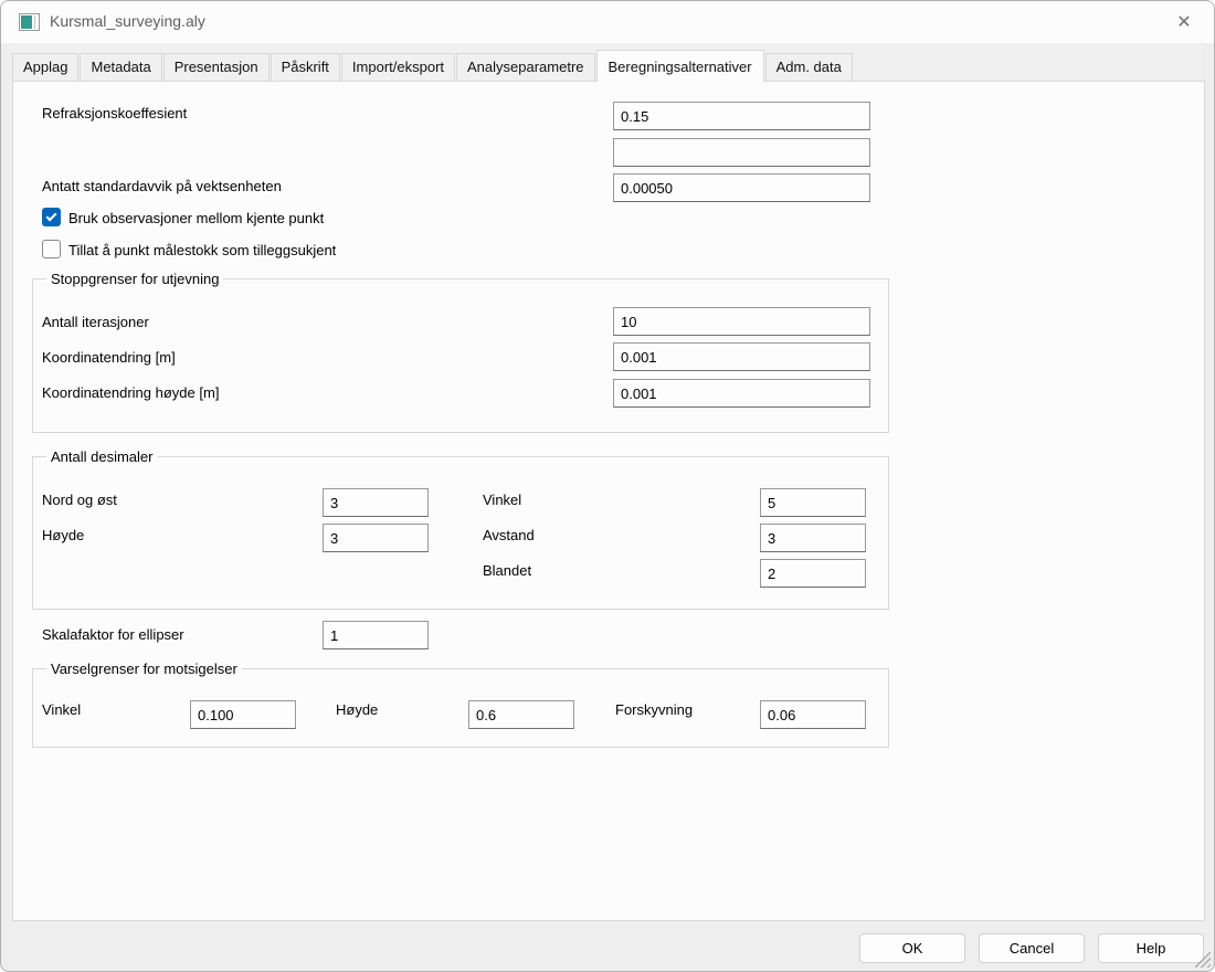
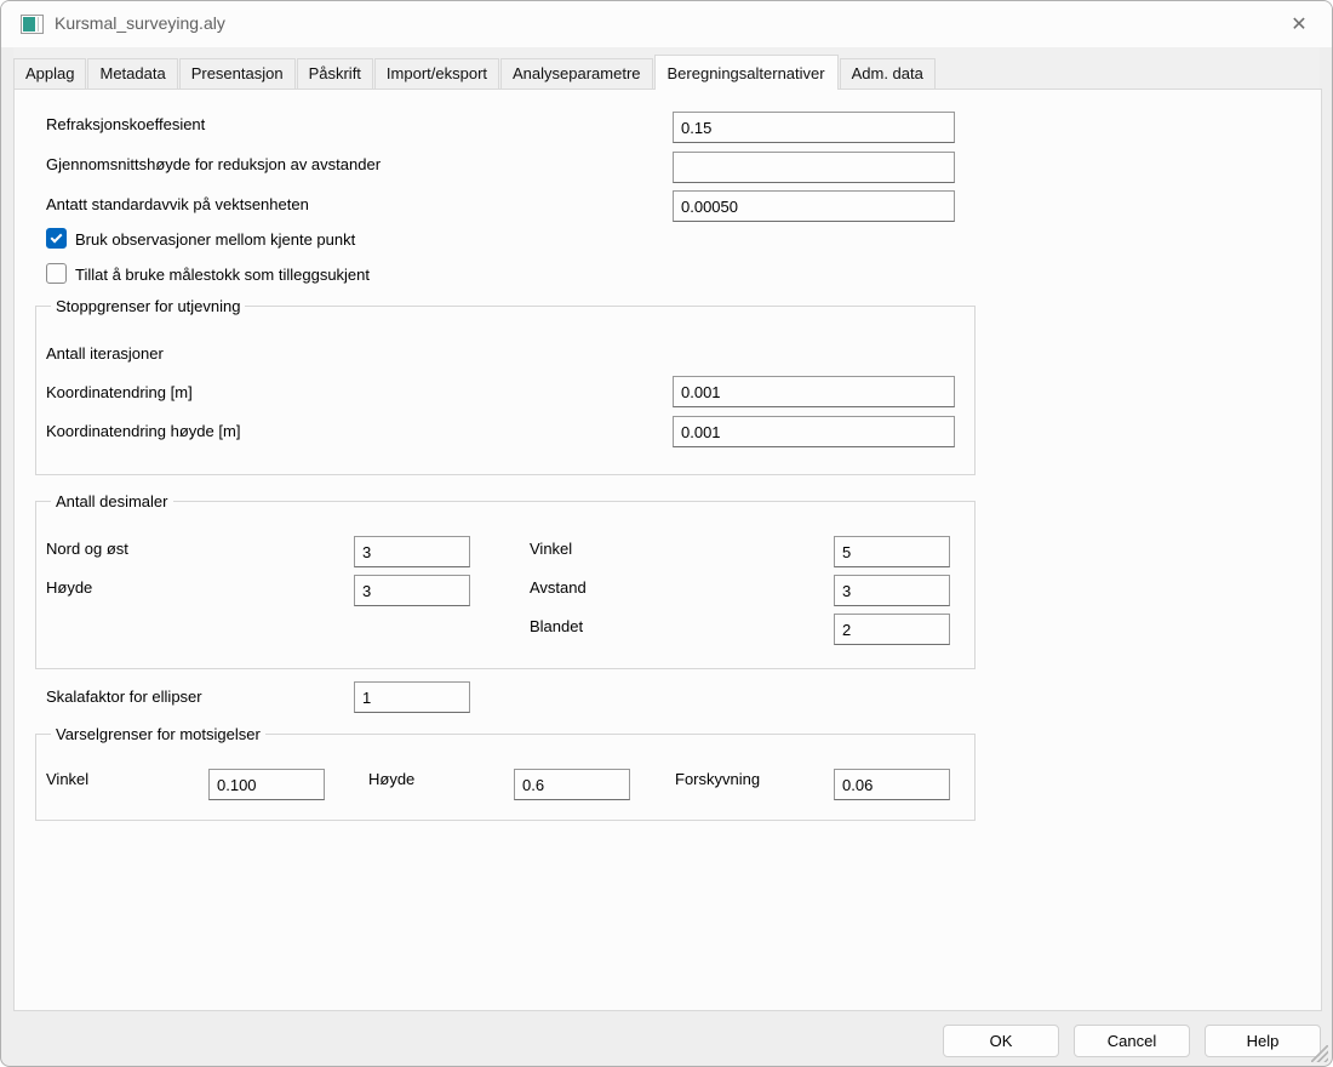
  Kursmal_surveying.aly
  ✕
  Applag
  Metadata
  Presentasjon
  Påskrift
  Import/eksport
  Analyseparametre
  Beregningsalternativer
  Adm. data
  Refraksjonskoeffesient
  0.15
+ Gjennomsnittshøyde for reduksjon av avstander
  Antatt standardavvik på vektsenheten
  0.00050
  Bruk observasjoner mellom kjente punkt
- Tillat å punkt målestokk som tilleggsukjent
+ Tillat å bruke målestokk som tilleggsukjent
  Stoppgrenser for utjevning
  Antall iterasjoner
- 10
  Koordinatendring [m]
  0.001
  Koordinatendring høyde [m]
  0.001
  Antall desimaler
  Nord og øst
  3
  Vinkel
  5
  Høyde
  3
  Avstand
  3
  Blandet
  2
  Skalafaktor for ellipser
  1
  Varselgrenser for motsigelser
  Vinkel
  0.100
  Høyde
  0.6
  Forskyvning
  0.06
  OK
  Cancel
  Help
